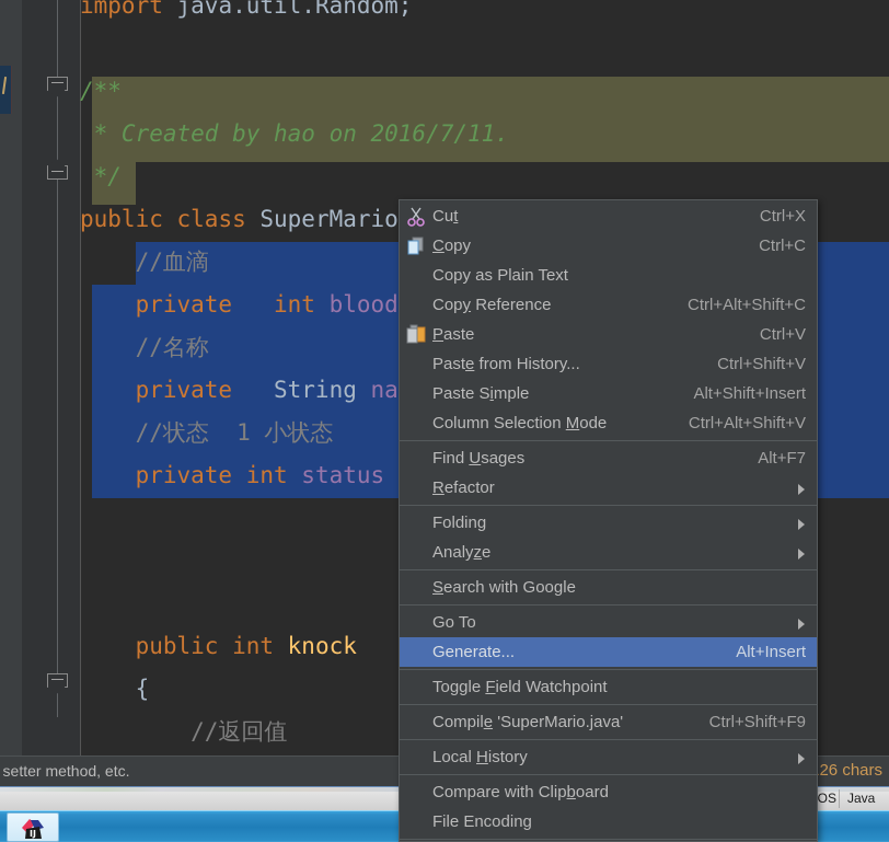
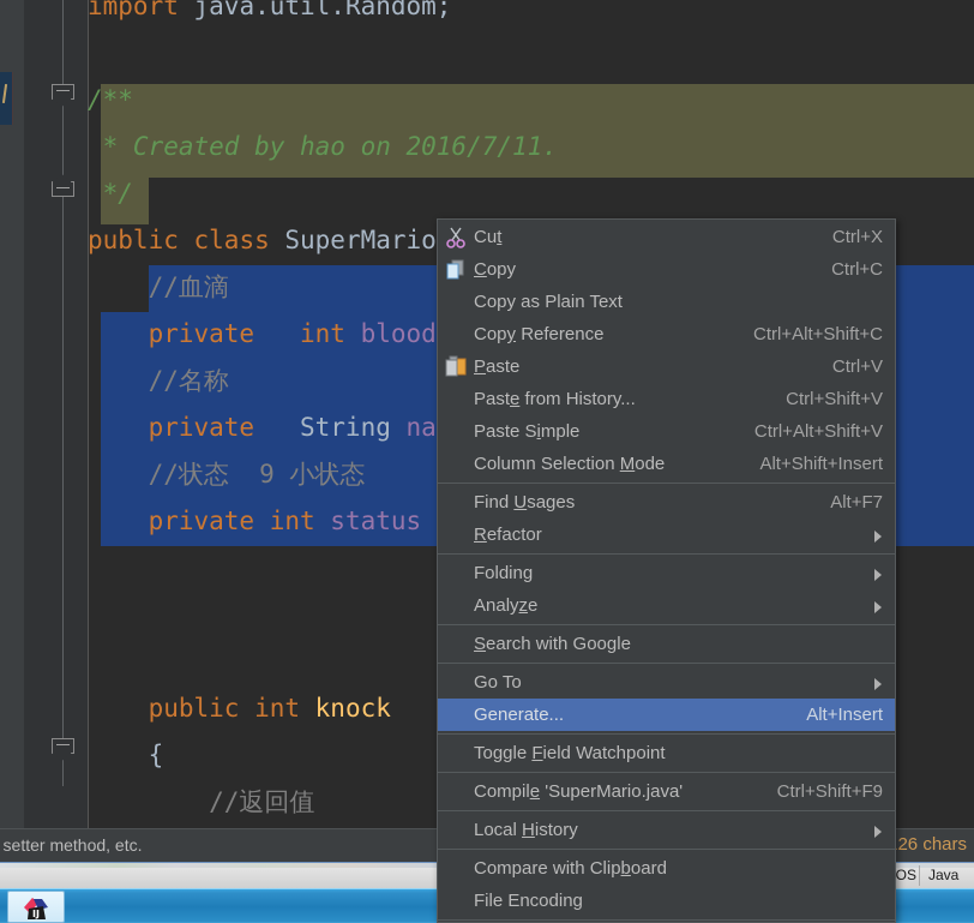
  import java.util.Random;
  /**
  * Created by hao on 2016/7/11.
  */
  public class SuperMario
  //血滴
  private int blood
  //名称
  private String na
- //状态 1 小状态
+ //状态 9 小状态
  private int status
  public int knock
  {
  //返回值
  setter method, etc.
  26 chars
  Java
  IJ
  Cut
  Ctrl+X
  Copy
  Ctrl+C
  Copy as Plain Text
  Copy Reference
  Ctrl+Alt+Shift+C
  Paste
  Ctrl+V
  Paste from History...
  Ctrl+Shift+V
  Paste Simple
- Alt+Shift+Insert
+ Ctrl+Alt+Shift+V
  Column Selection Mode
- Ctrl+Alt+Shift+V
+ Alt+Shift+Insert
  Find Usages
  Alt+F7
  Refactor
  Folding
  Analyze
  Search with Google
  Go To
  Generate...
  Alt+Insert
  Toggle Field Watchpoint
  Compile 'SuperMario.java'
  Ctrl+Shift+F9
  Local History
  Compare with Clipboard
  File Encoding
